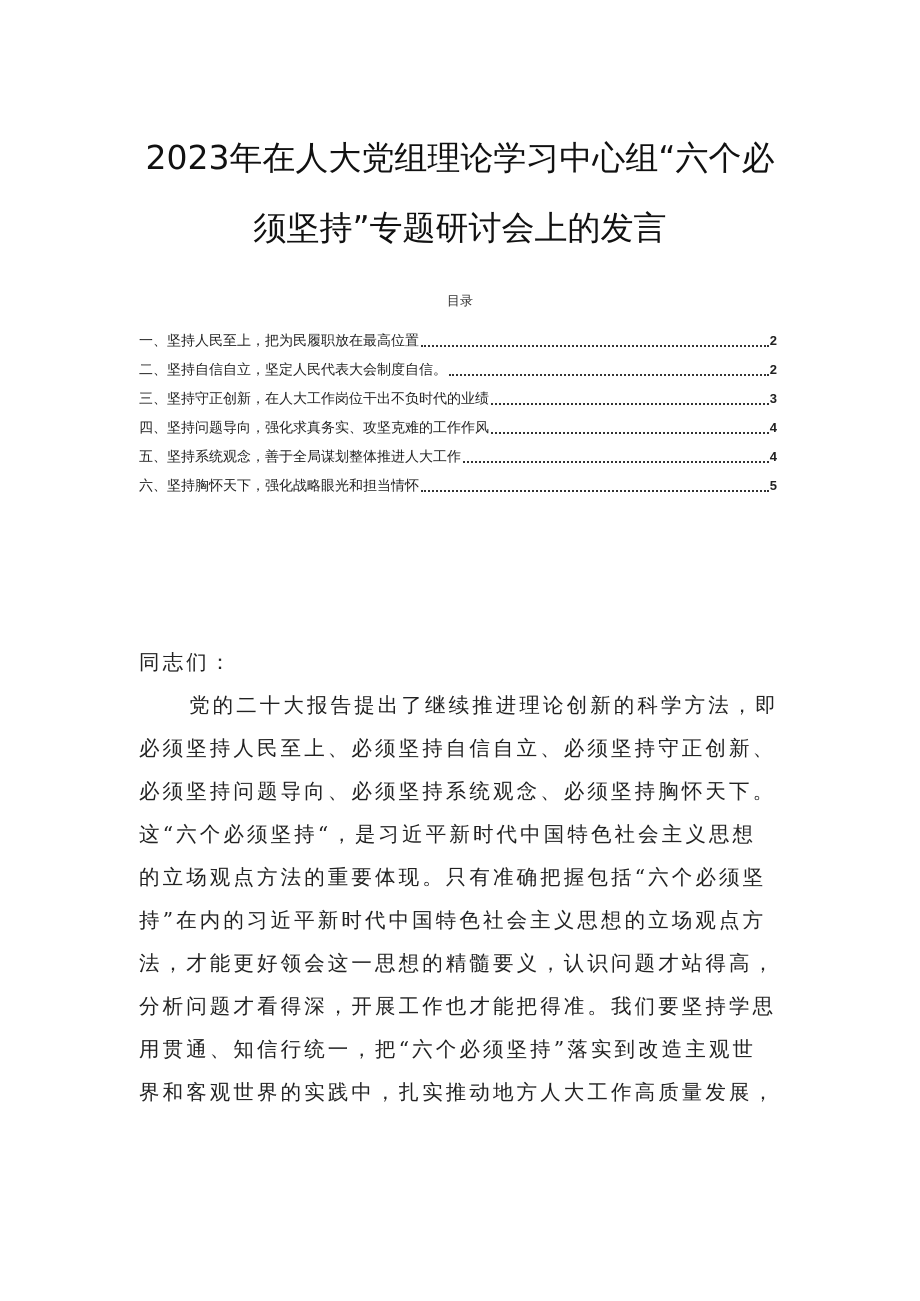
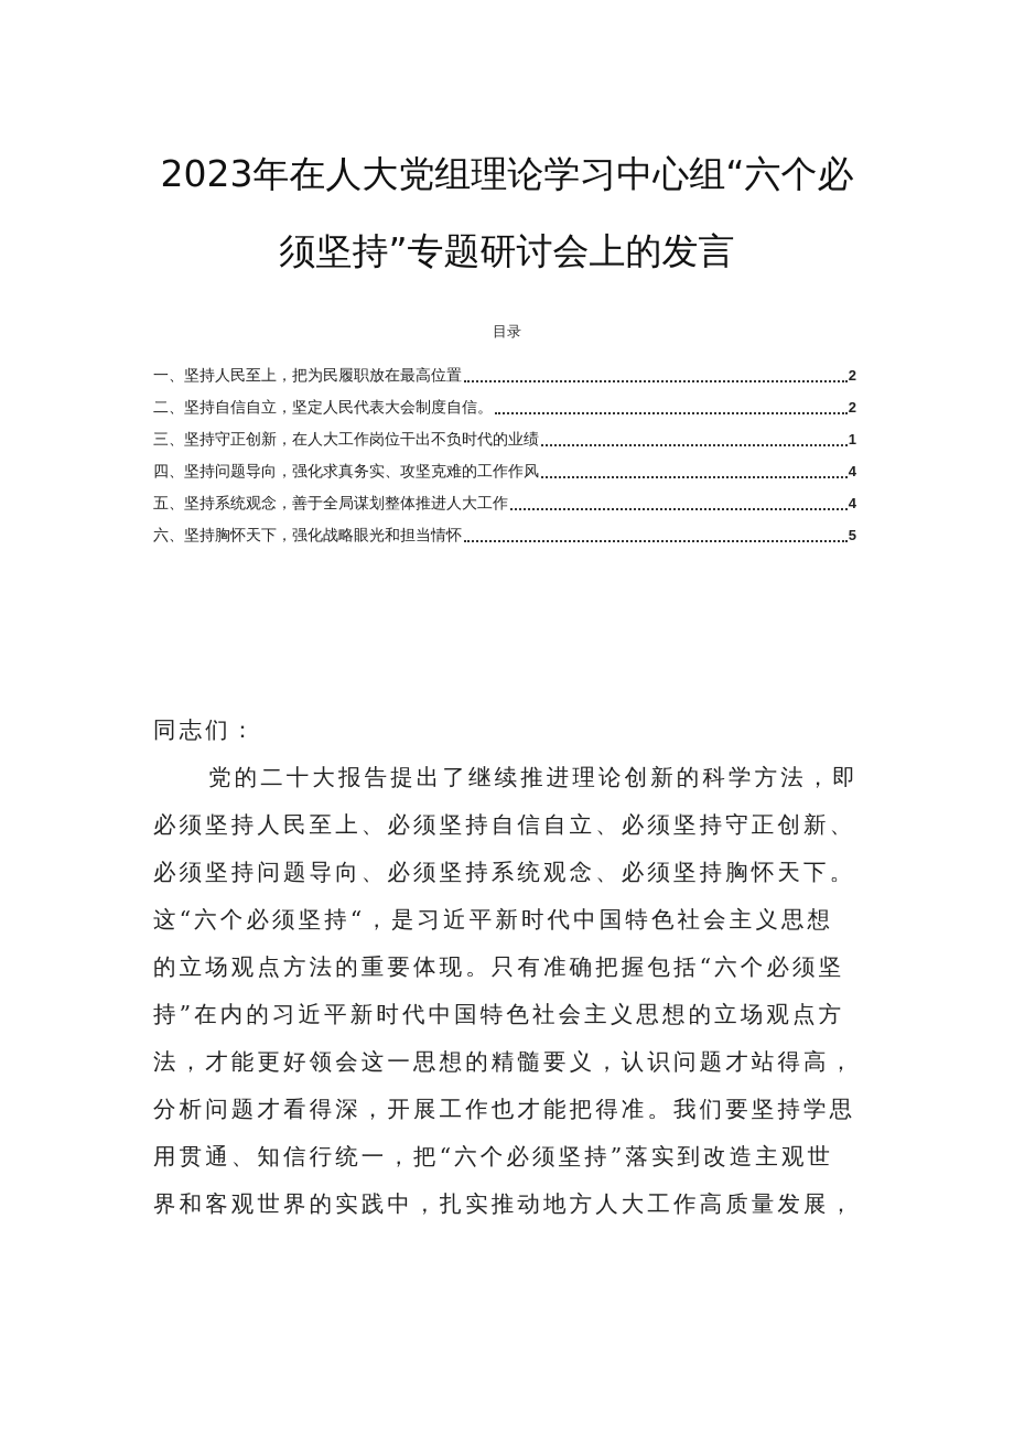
  2023年在人大党组理论学习中心组“六个必
  须坚持”专题研讨会上的发言
  目录
  一、坚持人民至上，把为民履职放在最高位置
  2
  二、坚持自信自立，坚定人民代表大会制度自信。
  2
  三、坚持守正创新，在人大工作岗位干出不负时代的业绩
- 3
+ 1
  四、坚持问题导向，强化求真务实、攻坚克难的工作作风
  4
  五、坚持系统观念，善于全局谋划整体推进人大工作
  4
  六、坚持胸怀天下，强化战略眼光和担当情怀
  5
  同志们：
  党的二十大报告提出了继续推进理论创新的科学方法，即
  必须坚持人民至上、必须坚持自信自立、必须坚持守正创新、
  必须坚持问题导向、必须坚持系统观念、必须坚持胸怀天下。
  这“六个必须坚持“，是习近平新时代中国特色社会主义思想
  的立场观点方法的重要体现。只有准确把握包括“六个必须坚
  持”在内的习近平新时代中国特色社会主义思想的立场观点方
  法，才能更好领会这一思想的精髓要义，认识问题才站得高，
  分析问题才看得深，开展工作也才能把得准。我们要坚持学思
  用贯通、知信行统一，把“六个必须坚持”落实到改造主观世
  界和客观世界的实践中，扎实推动地方人大工作高质量发展，
